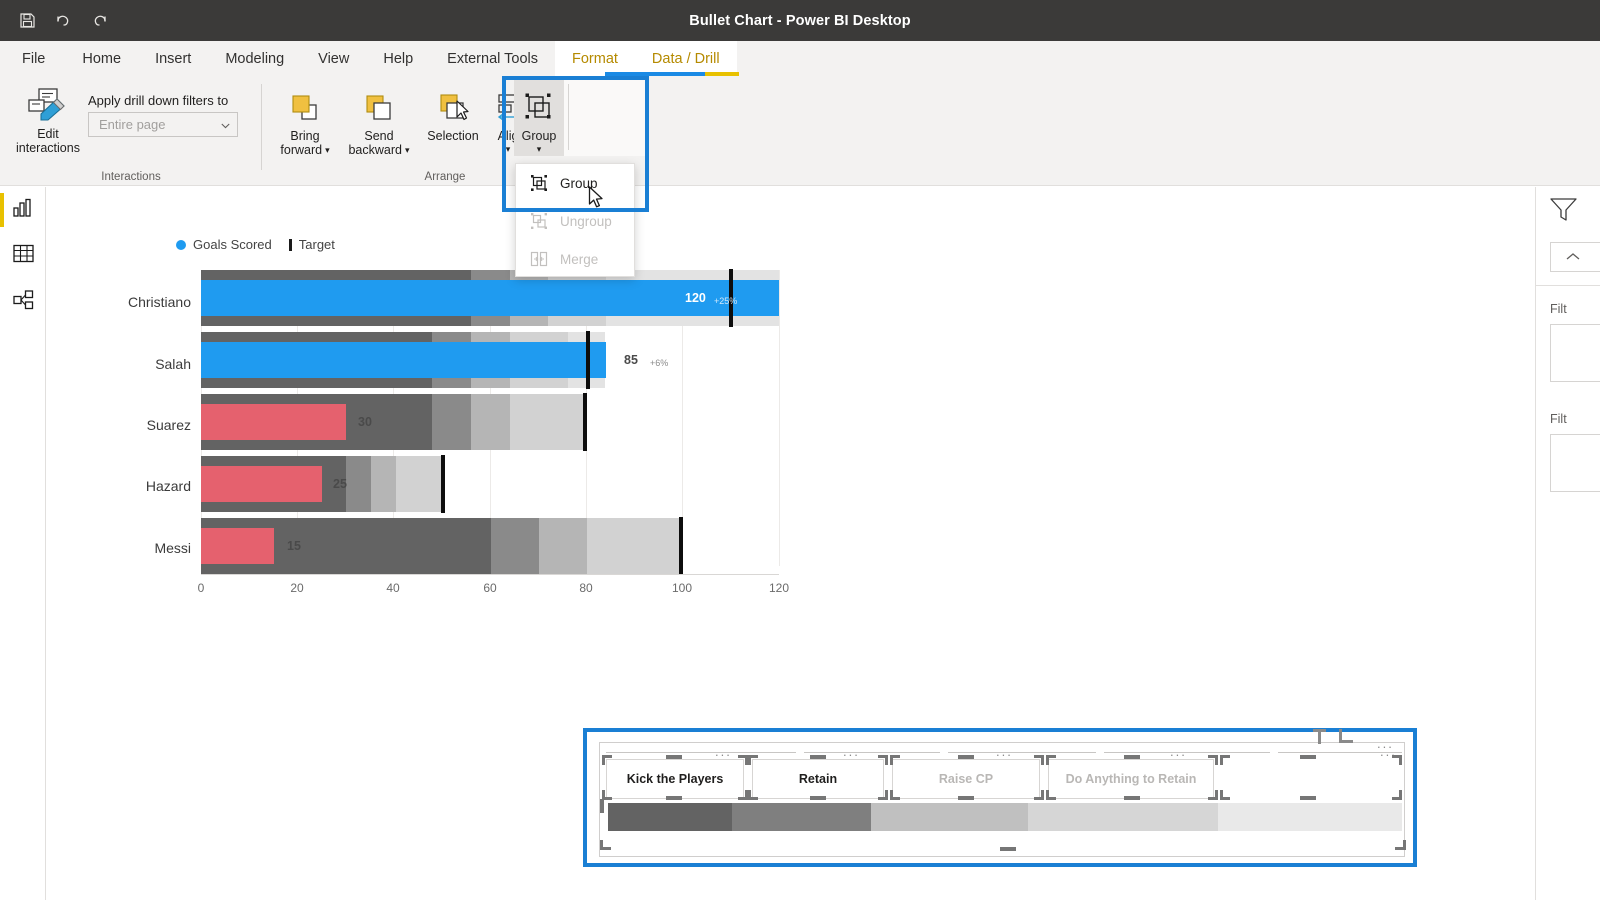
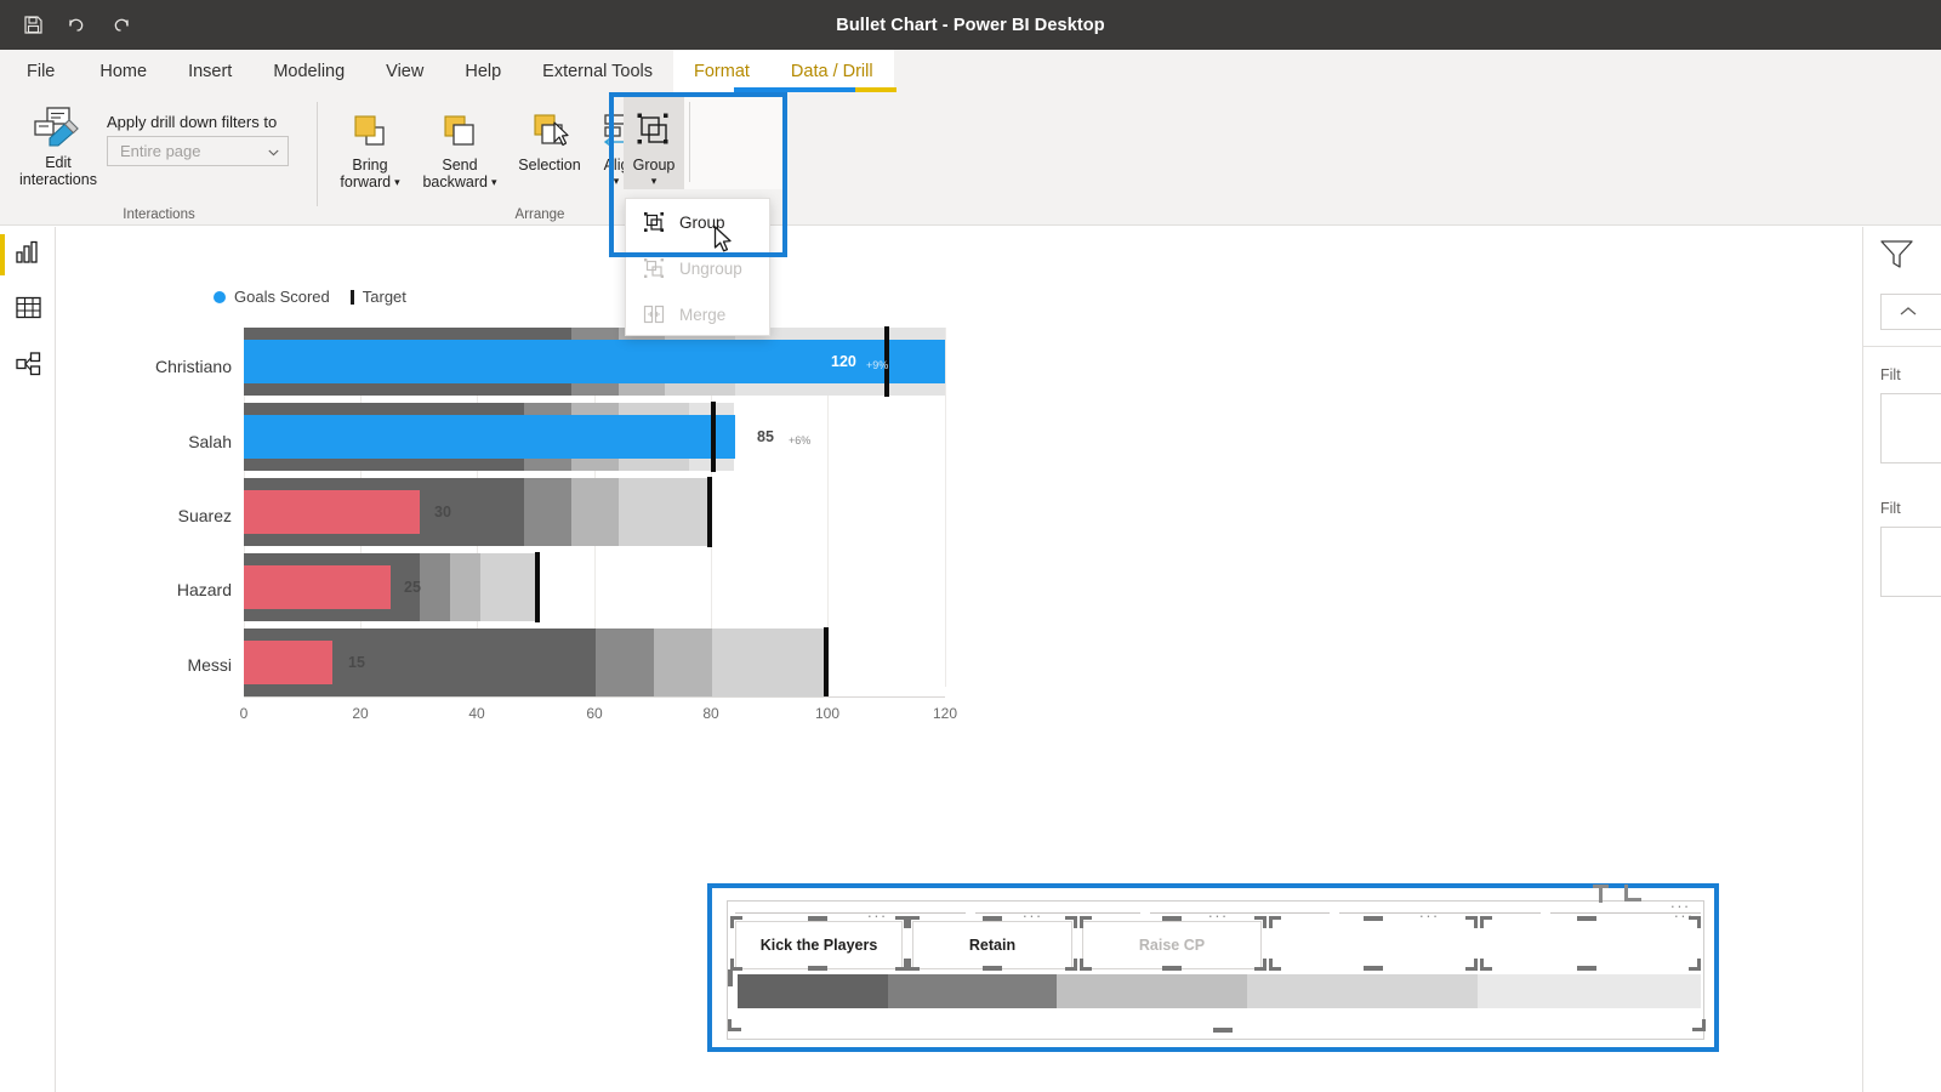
  Bullet Chart - Power BI Desktop
  File
  Home
  Insert
  Modeling
  View
  Help
  External Tools
  Format
  Data / Drill
  Edit
  interactions
  Apply drill down filters to
  Entire page
  Interactions
  Bring
  forward
  ▾
  Send
  backward
  ▾
  Selection
  Ali
  ▾
  Arrange
  Group
  ▾
  Group
  Ungroup
  Merge
  Goals Scored
  Target
  Christiano
  120
- +25%
+ +9%
  Salah
  85
  +6%
  Suarez
  30
  Hazard
  25
  Messi
  15
  0
  20
  40
  60
  80
  100
  120
  ...
  ...
  ...
  ...
  ...
  Kick the Players
  Retain
  Raise CP
- Do Anything to Retain
  ...
  Filt
  Filt
